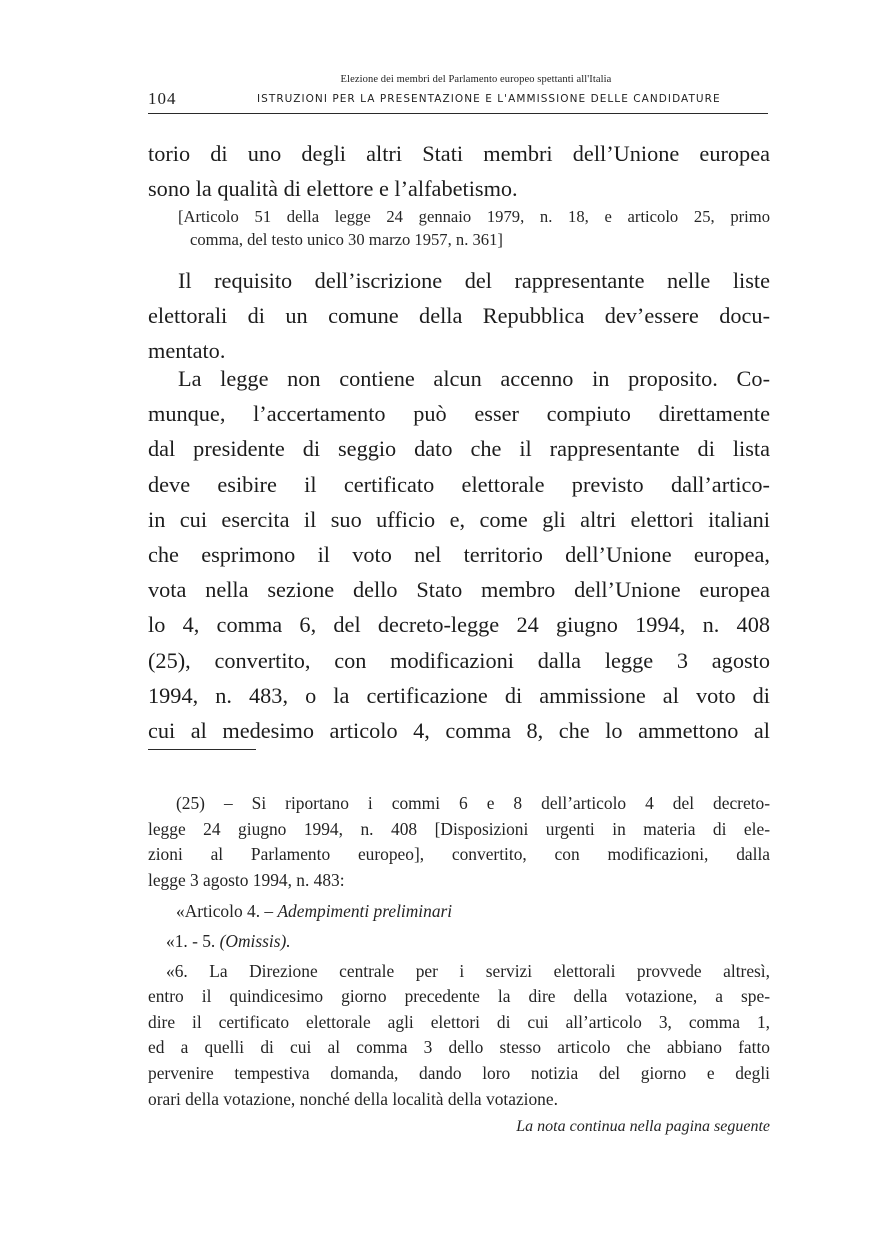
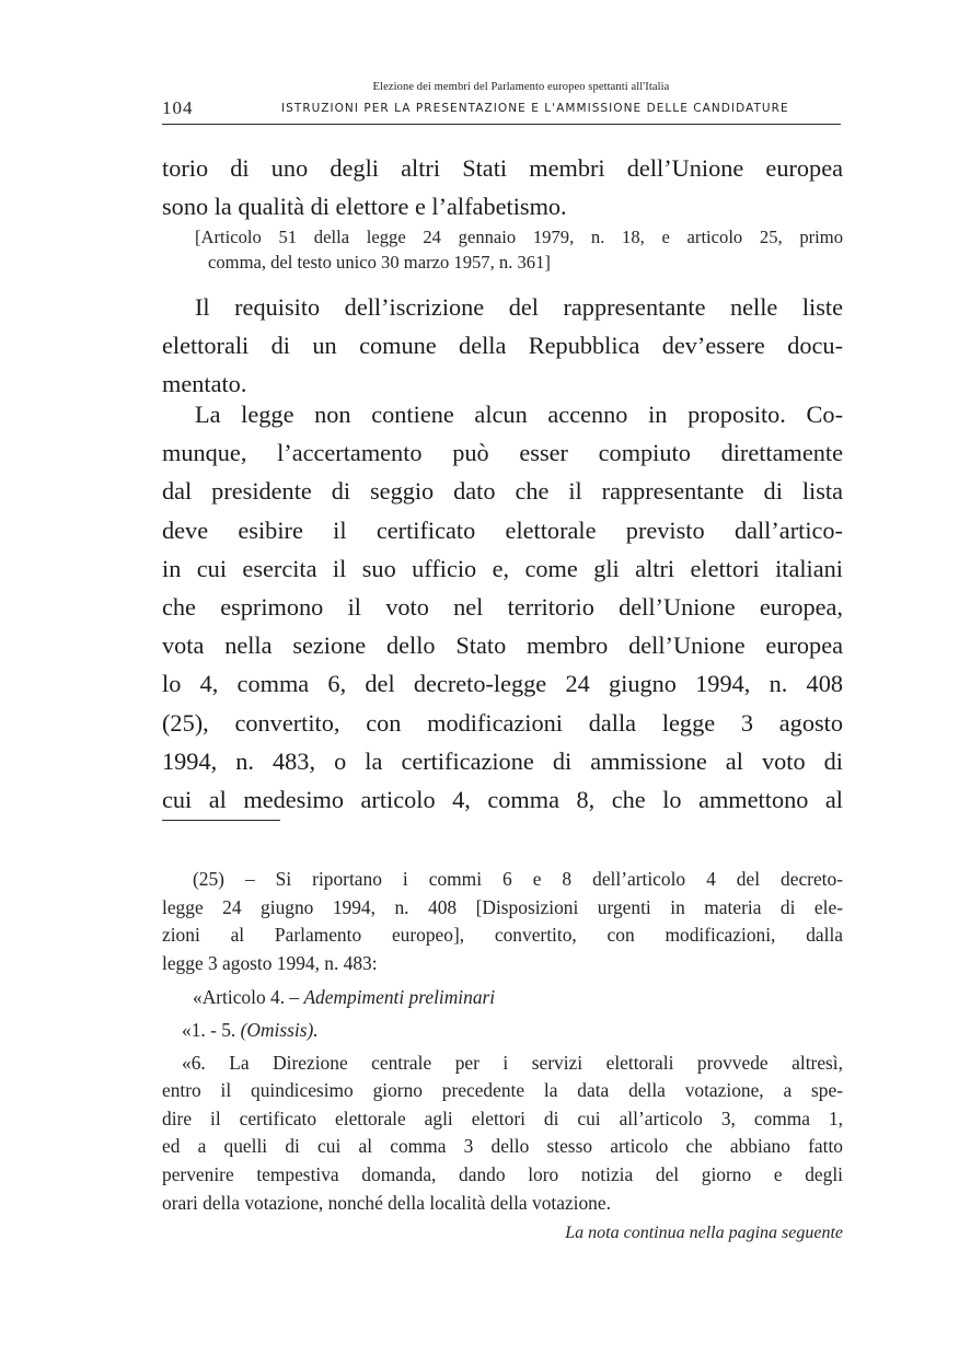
  Elezione dei membri del Parlamento europeo spettanti all'Italia
  104
  ISTRUZIONI PER LA PRESENTAZIONE E L'AMMISSIONE DELLE CANDIDATURE
  torio di uno degli altri Stati membri dell’Unione europea
  sono la qualità di elettore e l’alfabetismo.
  [Articolo 51 della legge 24 gennaio 1979, n. 18, e articolo 25, primo
  comma, del testo unico 30 marzo 1957, n. 361]
  Il requisito dell’iscrizione del rappresentante nelle liste
  elettorali di un comune della Repubblica dev’essere docu-
  mentato.
  La legge non contiene alcun accenno in proposito. Co-
  munque, l’accertamento può esser compiuto direttamente
  dal presidente di seggio dato che il rappresentante di lista
  deve esibire il certificato elettorale previsto dall’artico-
  in cui esercita il suo ufficio e, come gli altri elettori italiani
  che esprimono il voto nel territorio dell’Unione europea,
  vota nella sezione dello Stato membro dell’Unione europea
  lo 4, comma 6, del decreto-legge 24 giugno 1994, n. 408
  (25), convertito, con modificazioni dalla legge 3 agosto
  1994, n. 483, o la certificazione di ammissione al voto di
  cui al medesimo articolo 4, comma 8, che lo ammettono al
  (25) – Si riportano i commi 6 e 8 dell’articolo 4 del decreto-
  legge 24 giugno 1994, n. 408 [Disposizioni urgenti in materia di ele-
  zioni al Parlamento europeo], convertito, con modificazioni, dalla
  legge 3 agosto 1994, n. 483:
  «Articolo 4. – Adempimenti preliminari
  «1. - 5. (Omissis).
  «6. La Direzione centrale per i servizi elettorali provvede altresì,
- entro il quindicesimo giorno precedente la dire della votazione, a spe-
+ entro il quindicesimo giorno precedente la data della votazione, a spe-
  dire il certificato elettorale agli elettori di cui all’articolo 3, comma 1,
  ed a quelli di cui al comma 3 dello stesso articolo che abbiano fatto
  pervenire tempestiva domanda, dando loro notizia del giorno e degli
  orari della votazione, nonché della località della votazione.
  La nota continua nella pagina seguente
